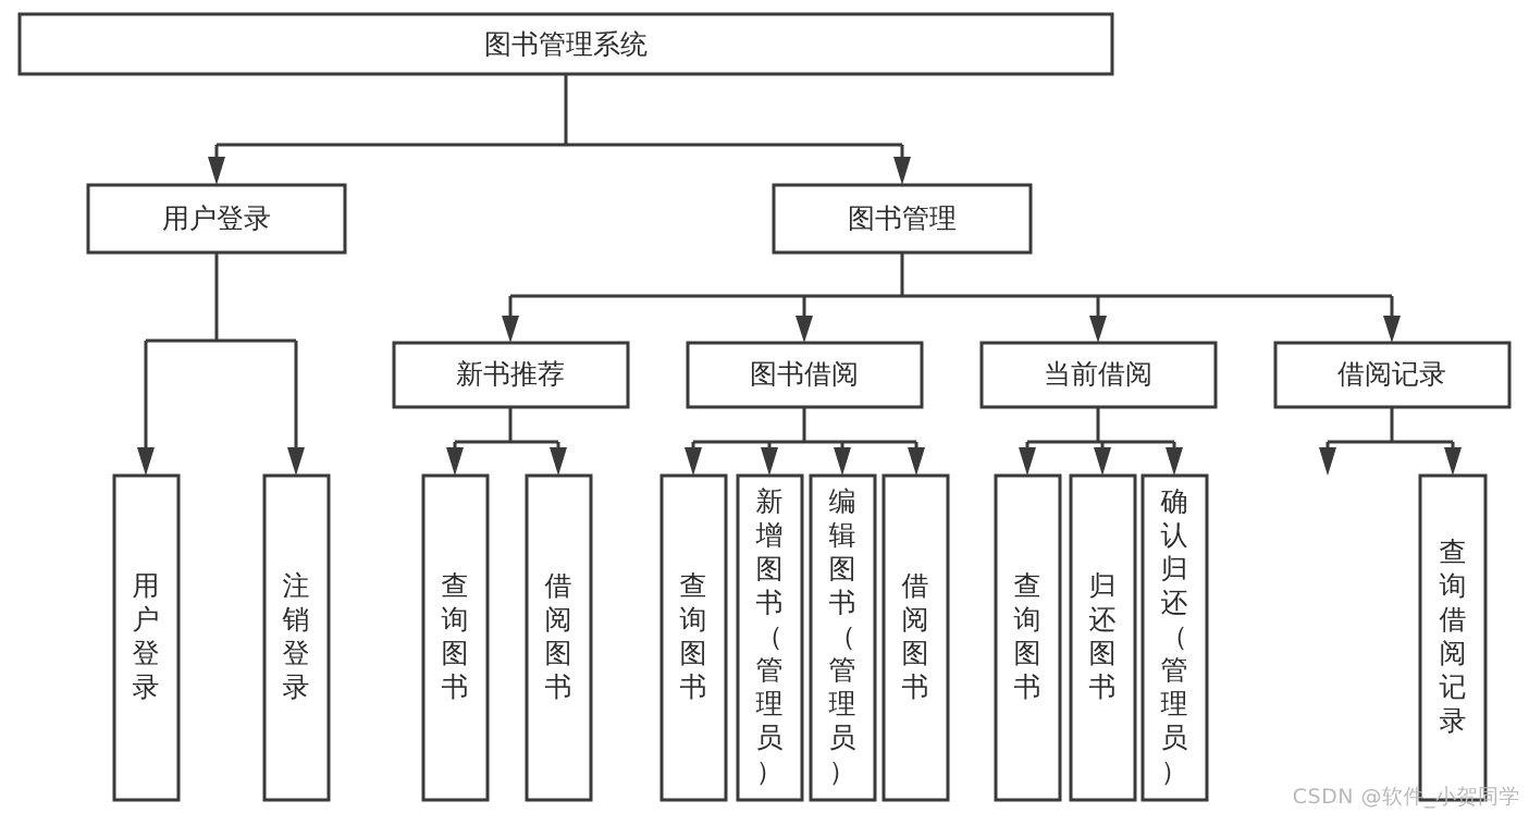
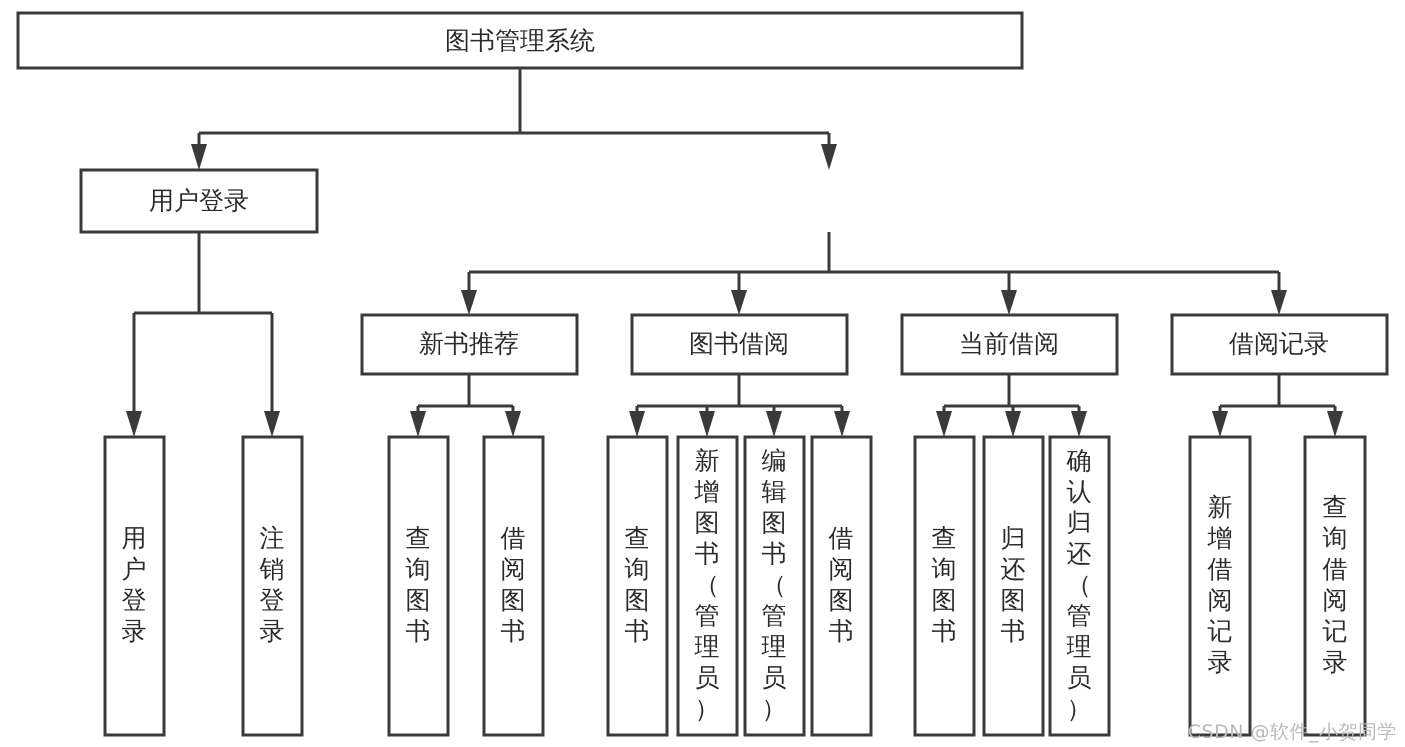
  图书管理系统
  用户登录
- 图书管理
  新书推荐
  图书借阅
  当前借阅
  借阅记录
  用户登录
  注销登录
  查询图书
  借阅图书
  查询图书
  新增图书（管理员）
  编辑图书（管理员）
  借阅图书
  查询图书
  归还图书
  确认归还（管理员）
+ 新增借阅记录
  查询借阅记录
  CSDN @软件_小贺同学
